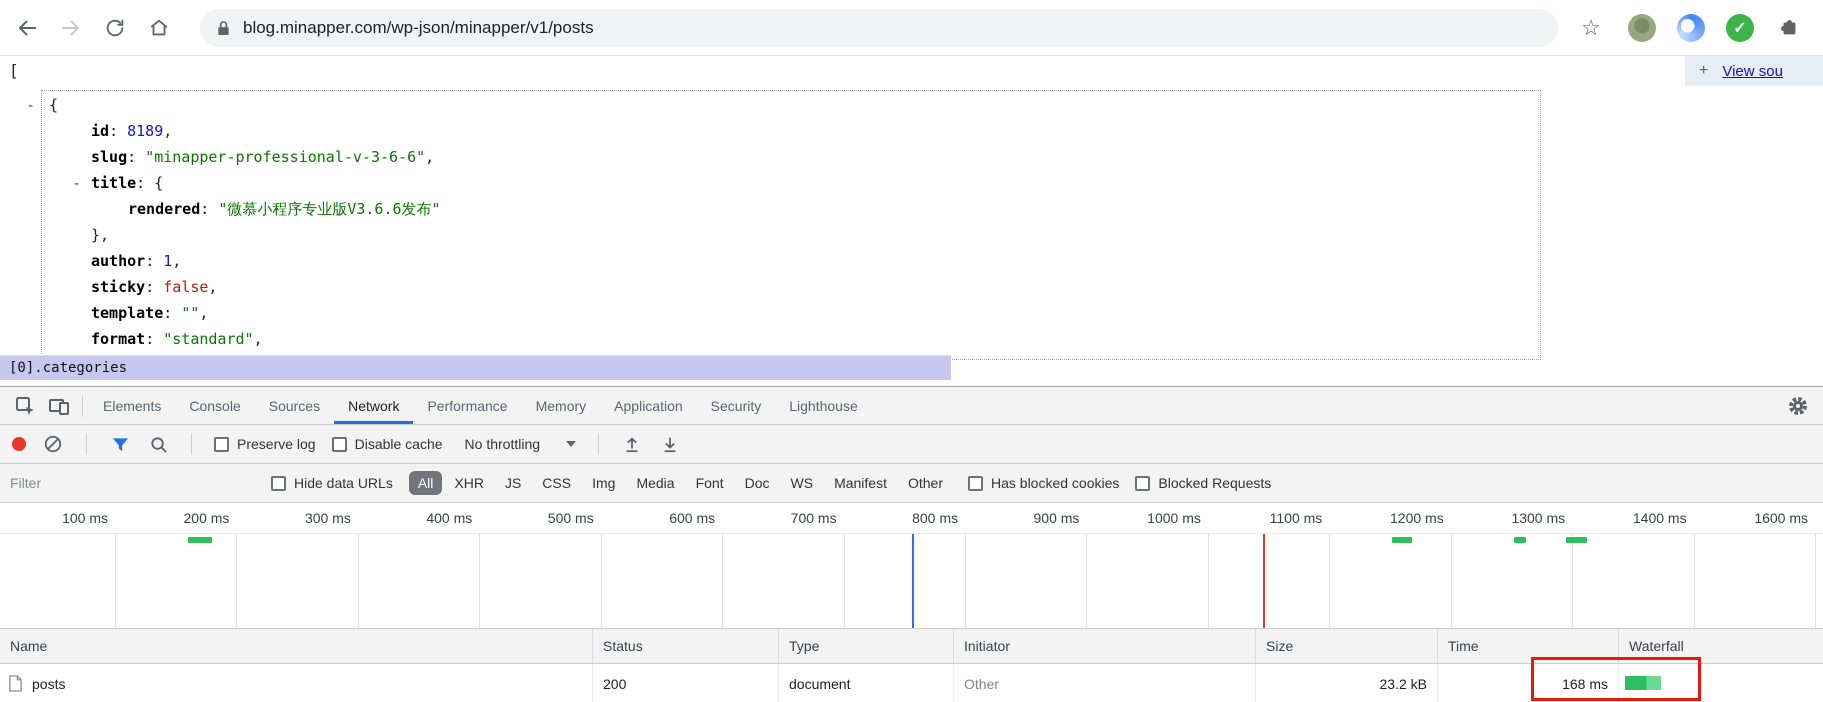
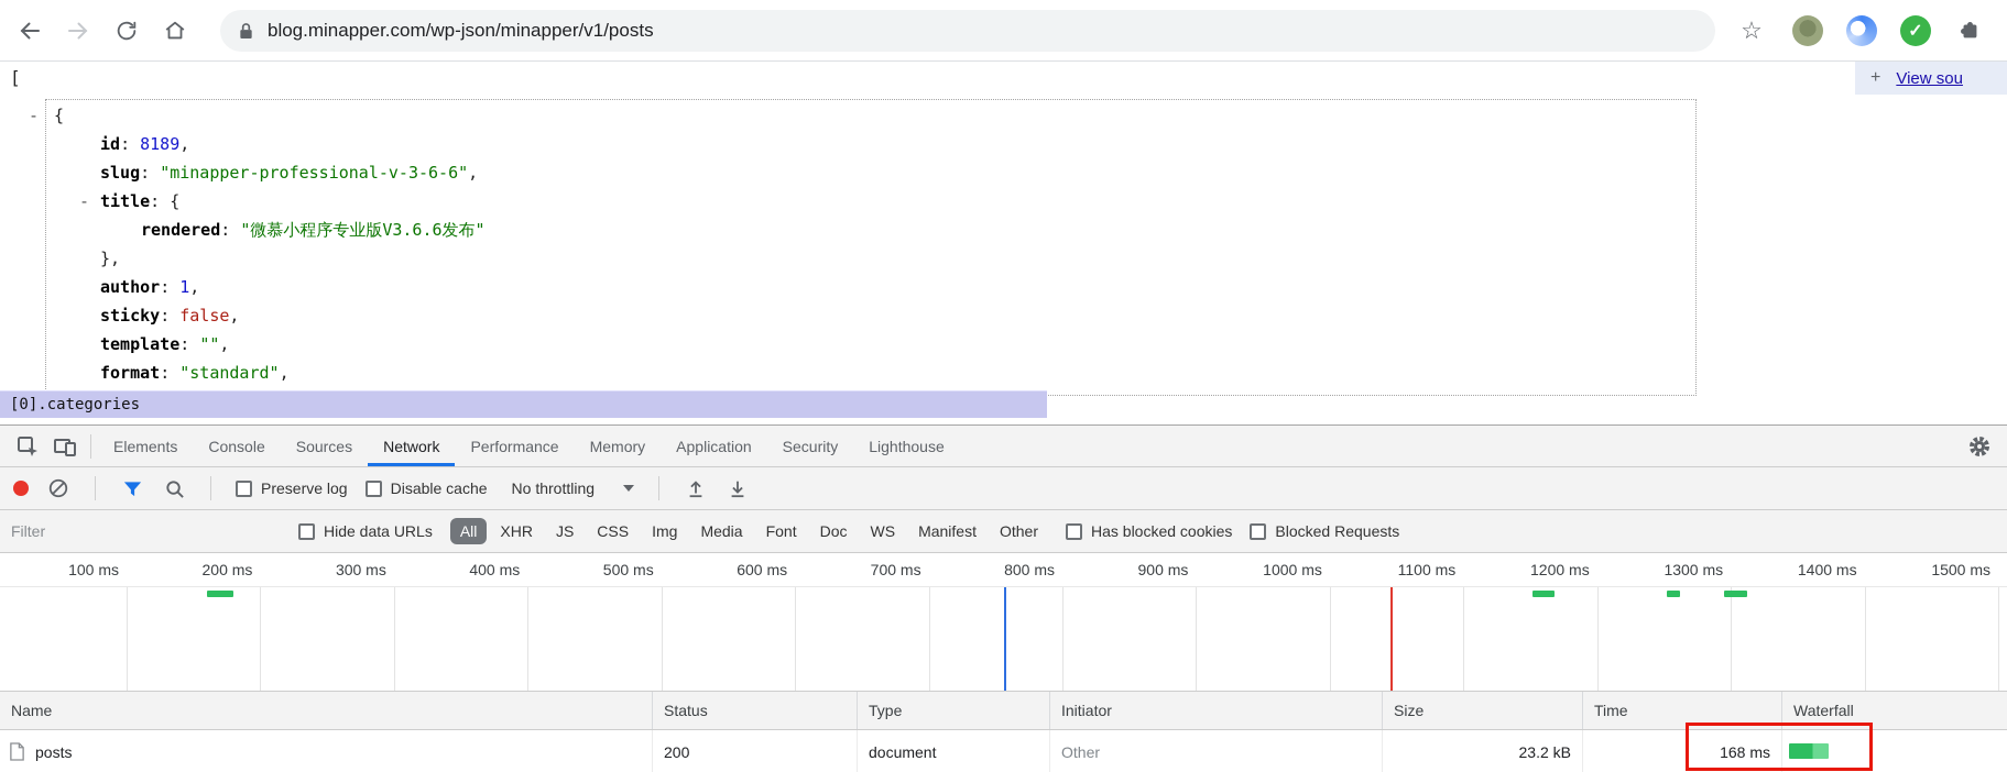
  blog.minapper.com/wp-json/minapper/v1/posts
  ☆
  ✓
  [
  -
  {
  id: 8189,
  slug: "minapper-professional-v-3-6-6",
  -
  title: {
  rendered: "微慕小程序专业版V3.6.6发布"
  },
  author: 1,
  sticky: false,
  template: "",
  format: "standard",
  +
  View sou
  [0].categories
  Elements
  Console
  Sources
  Network
  Performance
  Memory
  Application
  Security
  Lighthouse
  Preserve log
  Disable cache
  No throttling
  Filter
  Hide data URLs
  All
  XHR
  JS
  CSS
  Img
  Media
  Font
  Doc
  WS
  Manifest
  Other
  Has blocked cookies
  Blocked Requests
  100 ms
  200 ms
  300 ms
  400 ms
  500 ms
  600 ms
  700 ms
  800 ms
  900 ms
  1000 ms
  1100 ms
  1200 ms
  1300 ms
  1400 ms
- 1600 ms
+ 1500 ms
  Name
  Status
  Type
  Initiator
  Size
  Time
  Waterfall
  posts
  200
  document
  Other
  23.2 kB
  168 ms
